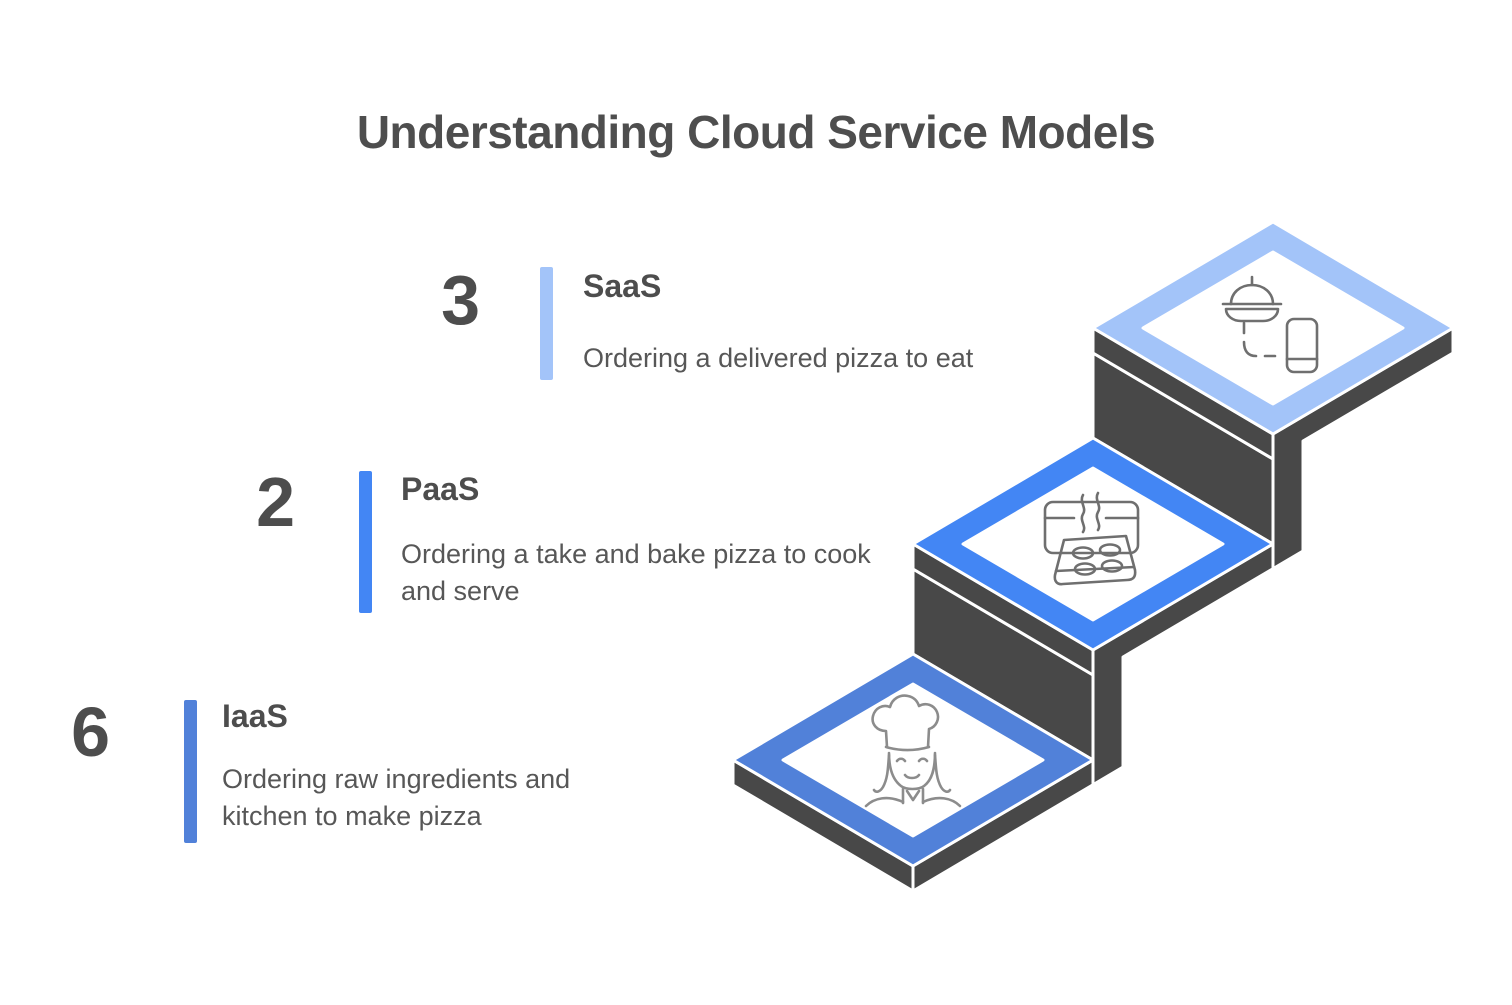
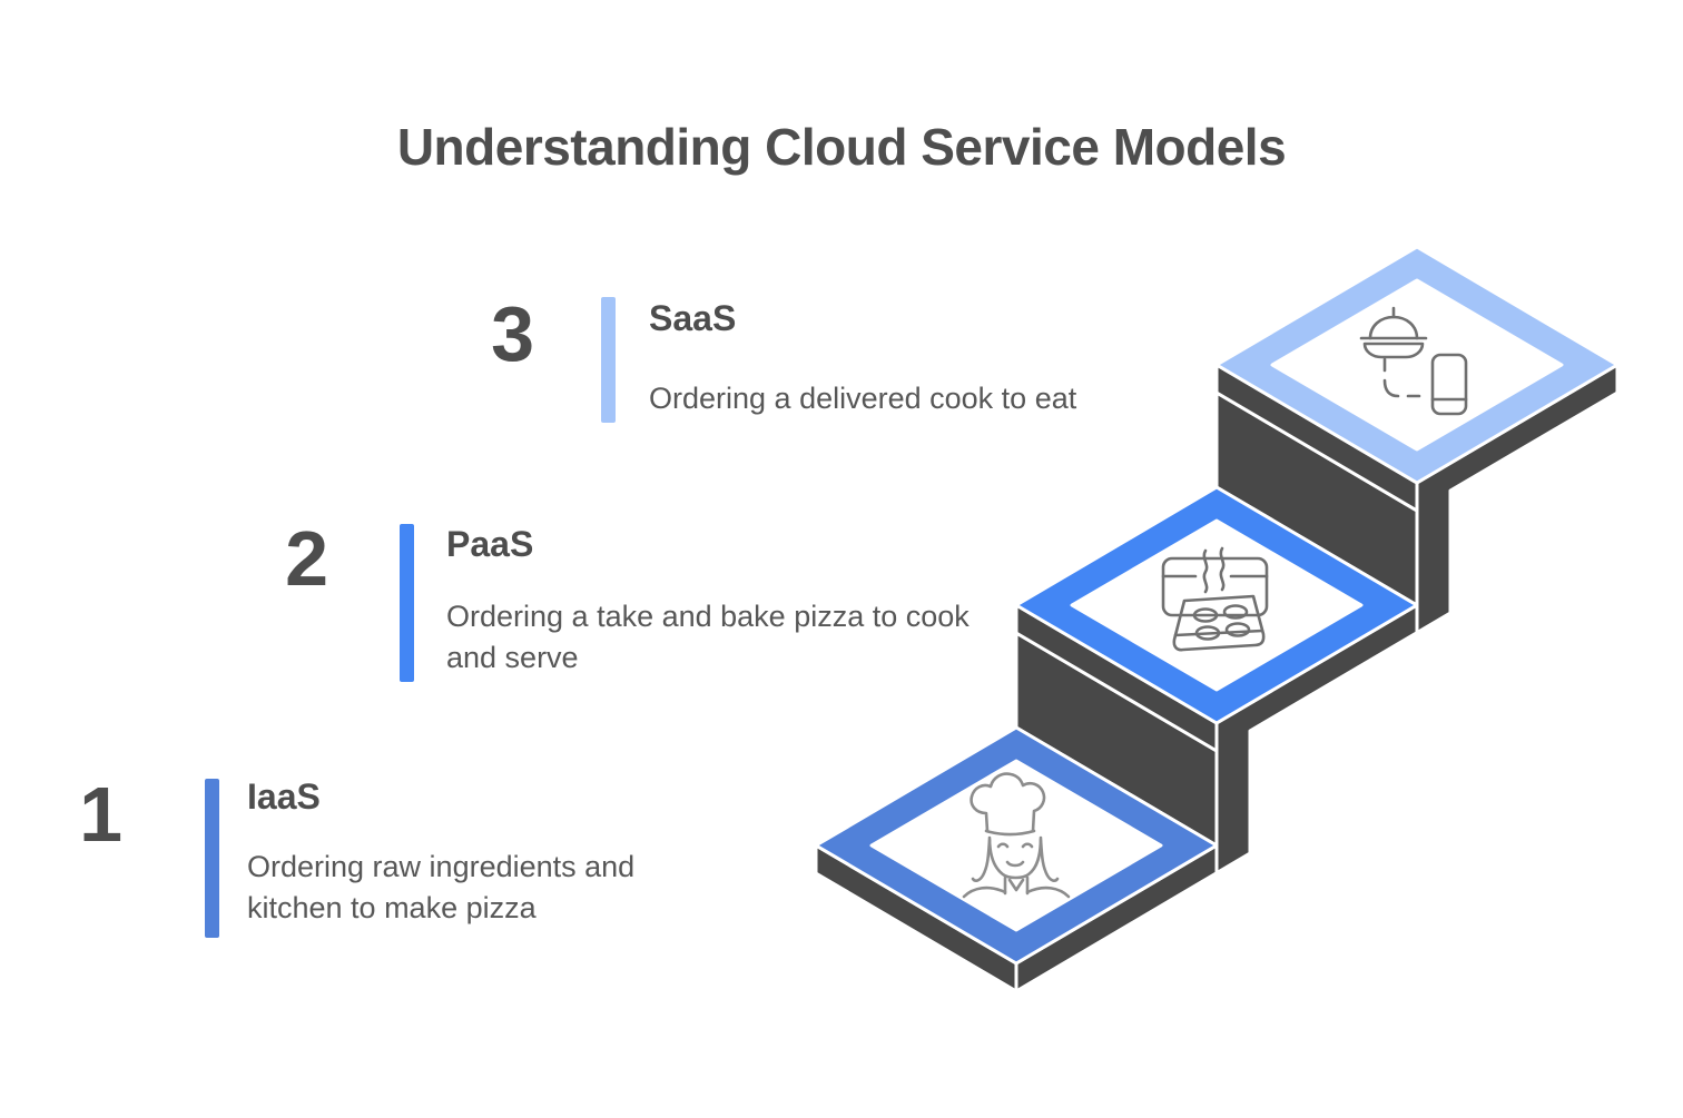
  Understanding Cloud Service Models
  3
  SaaS
- Ordering a delivered pizza to eat
+ Ordering a delivered cook to eat
  2
  PaaS
  Ordering a take and bake pizza to cook and serve
- 6
+ 1
  IaaS
  Ordering raw ingredients and kitchen to make pizza
